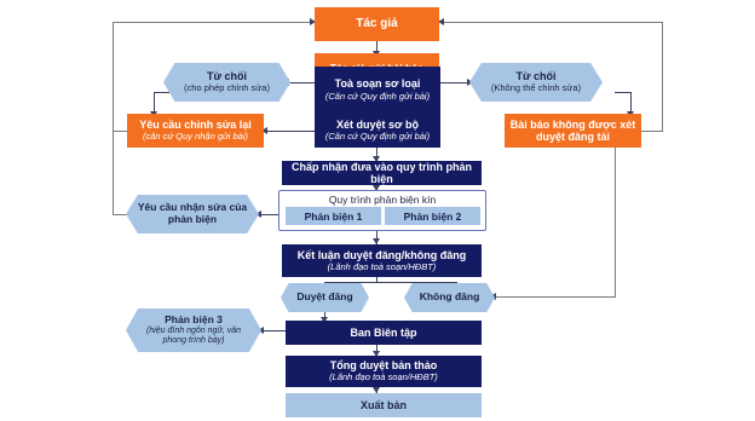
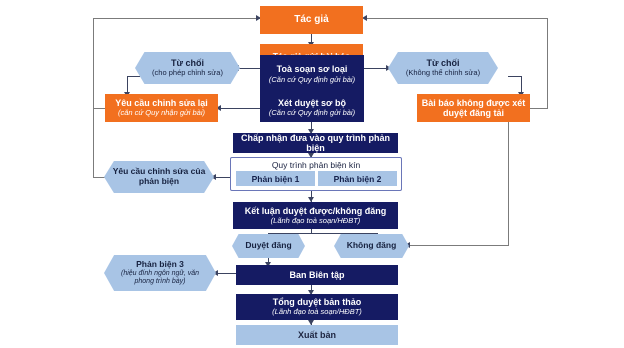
  Tác giả
  Toà soạn sơ loại
  (Căn cứ Quy định gửi bài)
  Từ chối
  (cho phép chỉnh sửa)
  Từ chối
  (Không thể chỉnh sửa)
  Yêu cầu chỉnh sửa lại
  (căn cứ Quy nhận gửi bài)
  Xét duyệt sơ bộ
  (Căn cứ Quy định gửi bài)
  Bài báo không được xét duyệt đăng tải
  Chấp nhận đưa vào quy trình phản biện
  Quy trình phản biện kín
  Phản biện 1
  Phản biện 2
- Yêu cầu nhận sửa của phản biện
+ Yêu cầu chỉnh sửa của phản biện
- Kết luận duyệt đăng/không đăng
+ Kết luận duyệt được/không đăng
  (Lãnh đạo toà soạn/HĐBT)
  Duyệt đăng
  Không đăng
  Phản biện 3
  Ban Biên tập
  Tổng duyệt bản thảo
  (Lãnh đạo toà soạn/HĐBT)
  Xuất bản
